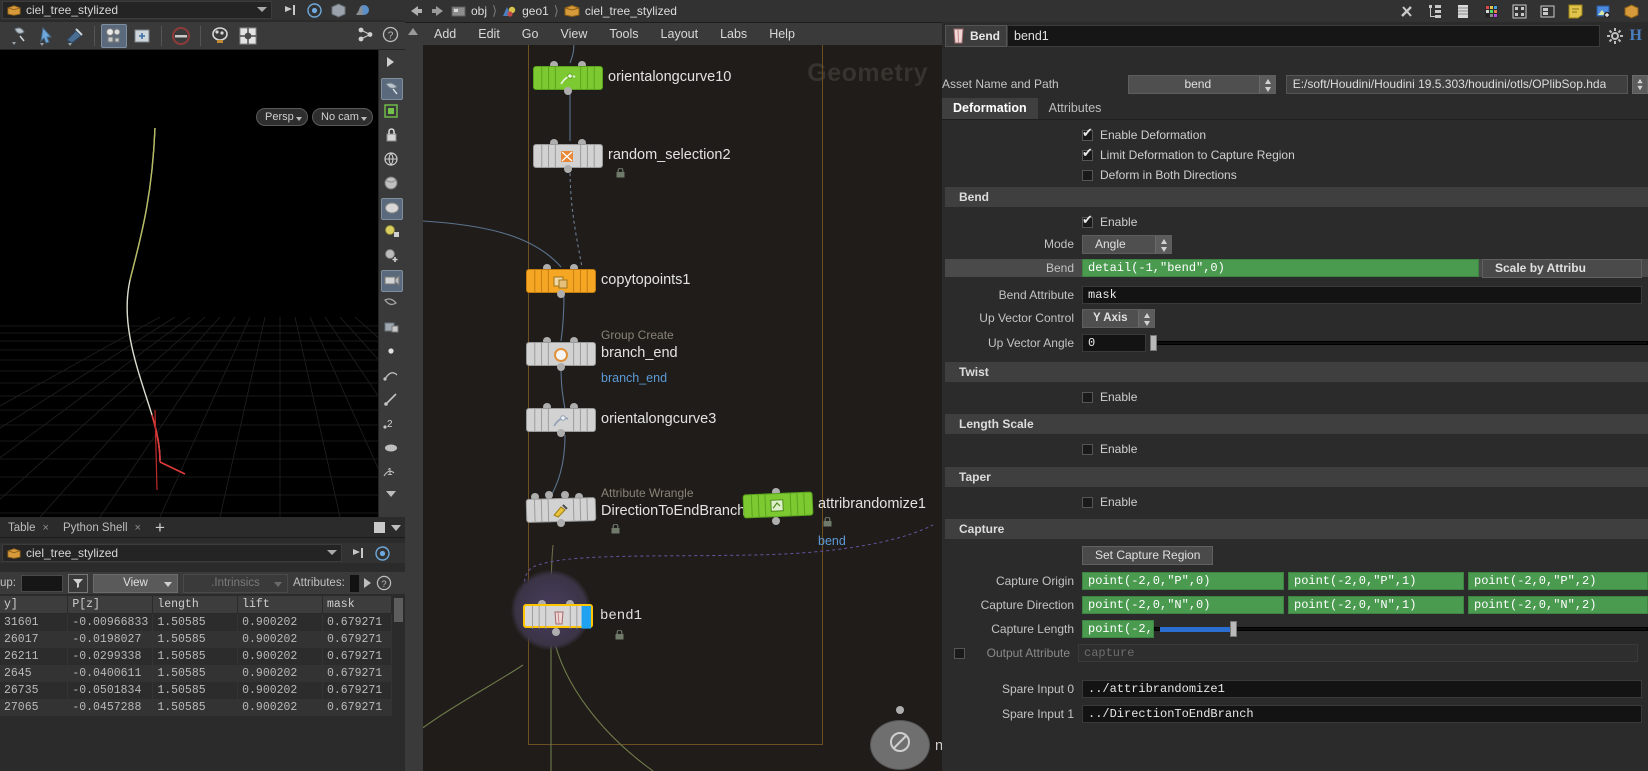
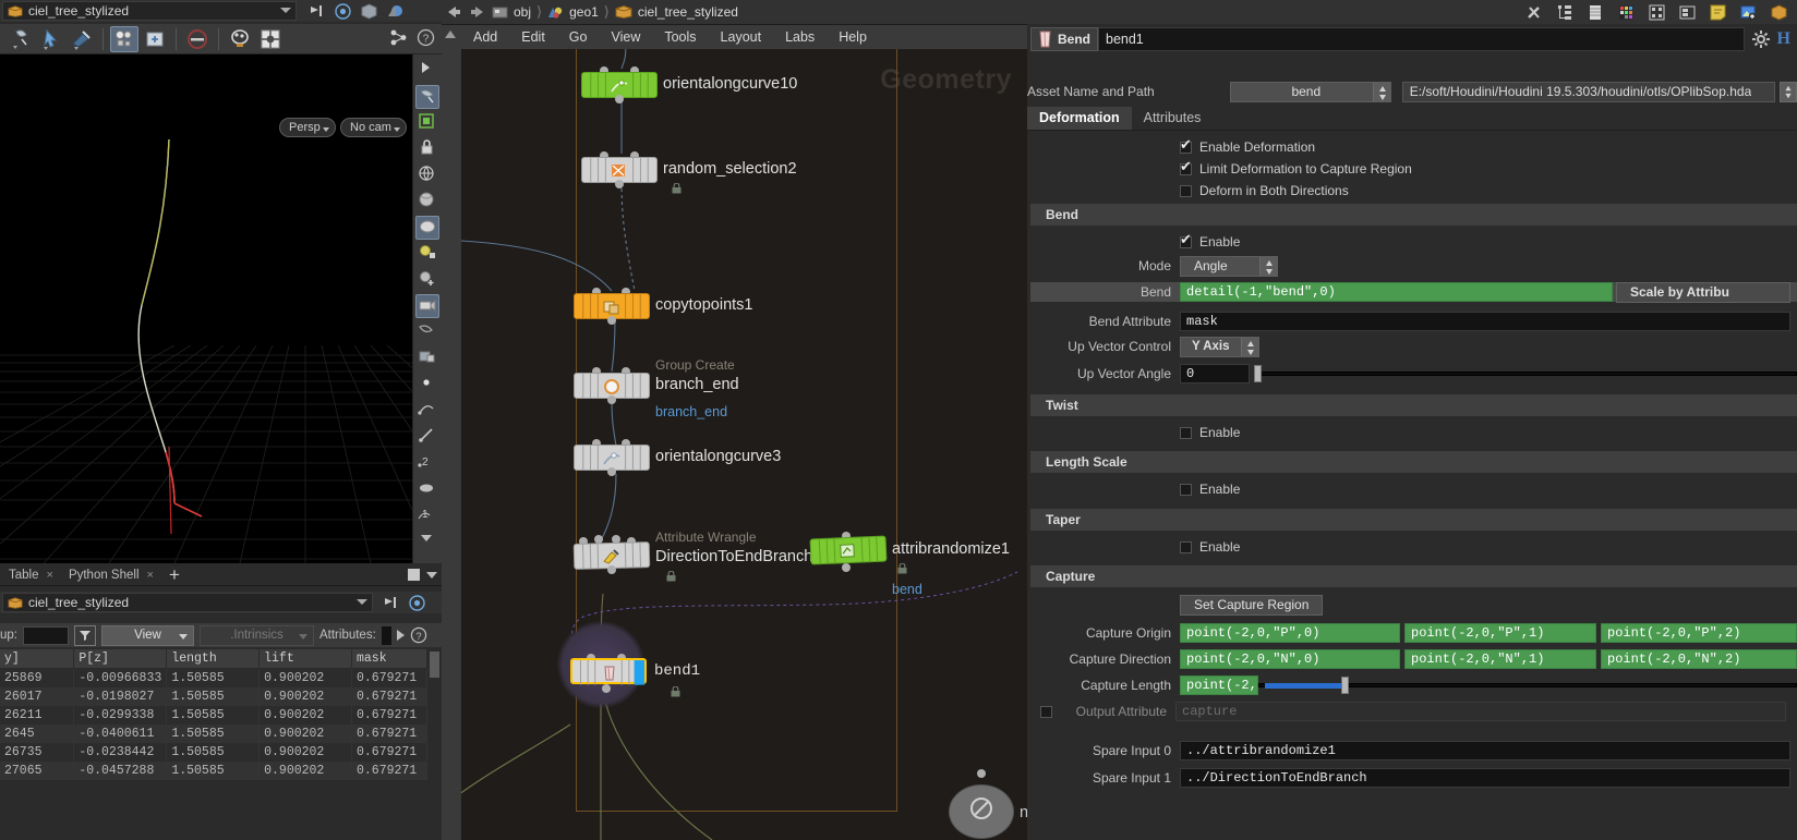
  ciel_tree_stylized
  ?
  Persp
  No cam
  2
  1
  Table
  ×
  Python Shell
  ×
  +
  ciel_tree_stylized
  up:
  View
  .Intrinsics
  Attributes:
  ?
  y]	P[z]	length	lift	mask
- 31601	-0.00966833	1.50585	0.900202	0.679271
+ 25869	-0.00966833	1.50585	0.900202	0.679271
  26017	-0.0198027	1.50585	0.900202	0.679271
  26211	-0.0299338	1.50585	0.900202	0.679271
  2645	-0.0400611	1.50585	0.900202	0.679271
- 26735	-0.0501834	1.50585	0.900202	0.679271
+ 26735	-0.0238442	1.50585	0.900202	0.679271
  27065	-0.0457288	1.50585	0.900202	0.679271
  obj
  ⟩
  geo1
  ⟩
  ciel_tree_stylized
  Add
  Edit
  Go
  View
  Tools
  Layout
  Labs
  Help
  Geometry
  orientalongcurve10
  random_selection2
  copytopoints1
  Group Create
  branch_end
  branch_end
  orientalongcurve3
  Attribute Wrangle
  DirectionToEndBranch
  attribrandomize1
  bend
  bend1
  Bend
  bend1
  H
  Asset Name and Path
  bend
  E:/soft/Houdini/Houdini 19.5.303/houdini/otls/OPlibSop.hda
  Deformation
  Attributes
  Enable Deformation
  Limit Deformation to Capture Region
  Deform in Both Directions
  Bend
  Enable
  Mode
  Angle
  Bend
  detail(-1,"bend",0)
  Scale by Attribu
  Bend Attribute
  mask
  Up Vector Control
  Y Axis
  Up Vector Angle
  0
  Twist
  Enable
  Length Scale
  Enable
  Taper
  Enable
  Capture
  Set Capture Region
  Capture Origin
  point(-2,0,"P",0)
  point(-2,0,"P",1)
  point(-2,0,"P",2)
  Capture Direction
  point(-2,0,"N",0)
  point(-2,0,"N",1)
  point(-2,0,"N",2)
  Capture Length
  point(-2,
  Output Attribute
  capture
  Spare Input 0
  ../attribrandomize1
  Spare Input 1
  ../DirectionToEndBranch
